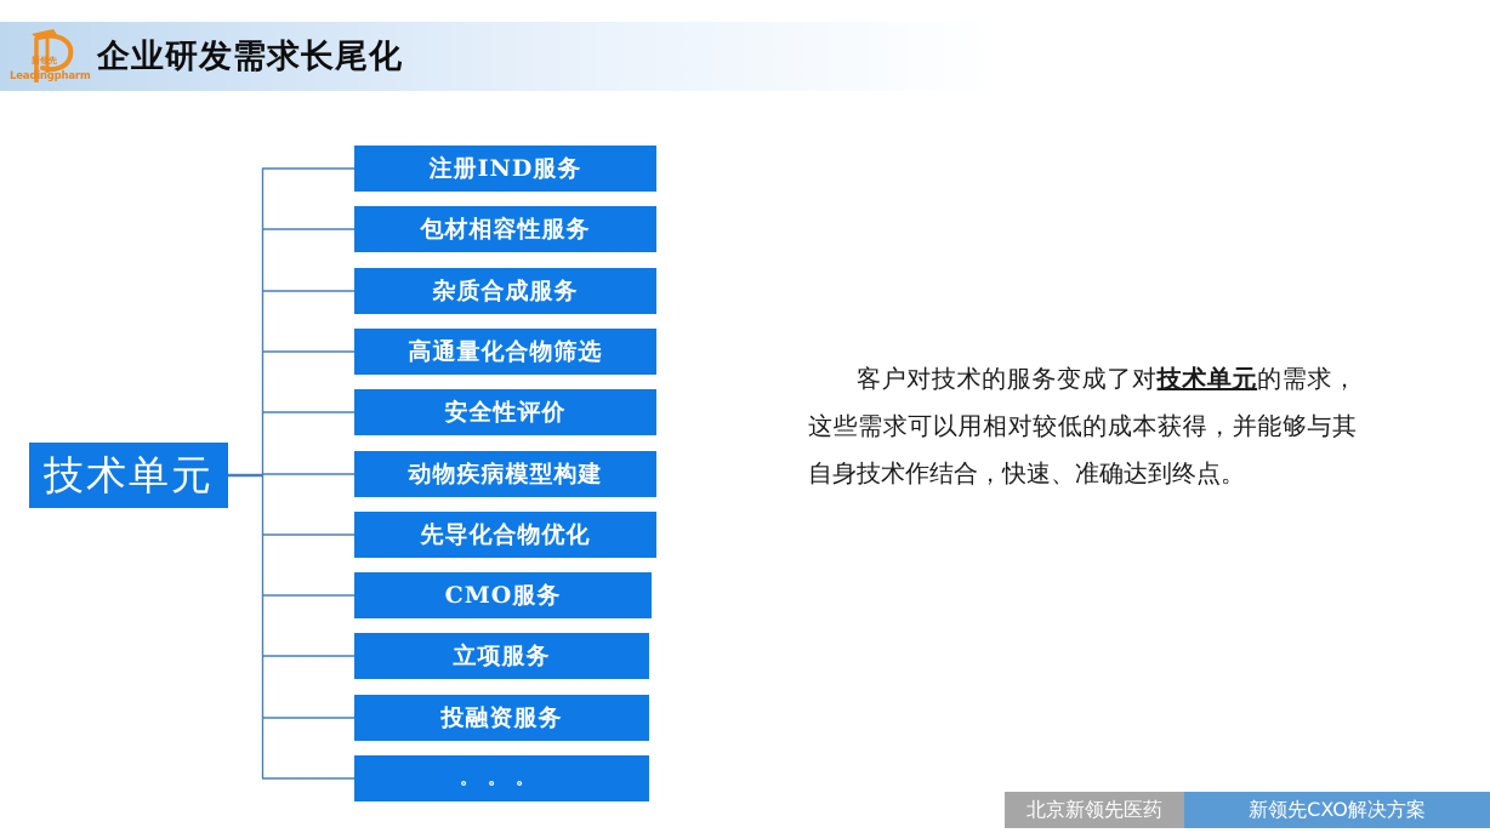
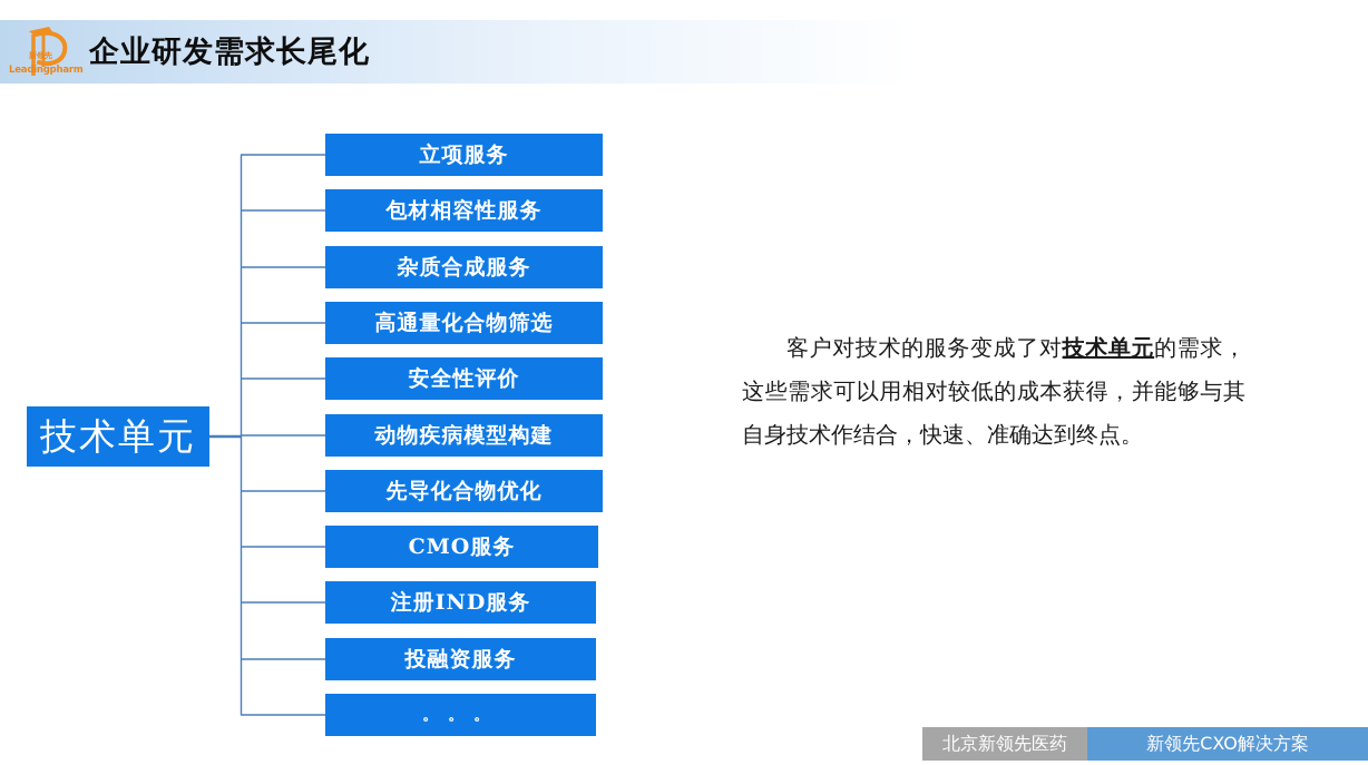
  新领先
  Leadingphar
  企业研发需求长尾化
  技术单元
- 注册IND服务
+ 立项服务
  包材相容性服务
  杂质合成服务
  高通量化合物筛选
  安全性评价
  动物疾病模型构建
  先导化合物优化
  CMO服务
- 立项服务
+ 注册IND服务
  投融资服务
  。。。
  客户对技术的服务变成了对技术单元的需求，这些需求可以用相对较低的成本获得，并能够与其自身技术作结合，快速、准确达到终点。
  北京新领先医药
  新领先CXO解决方案
